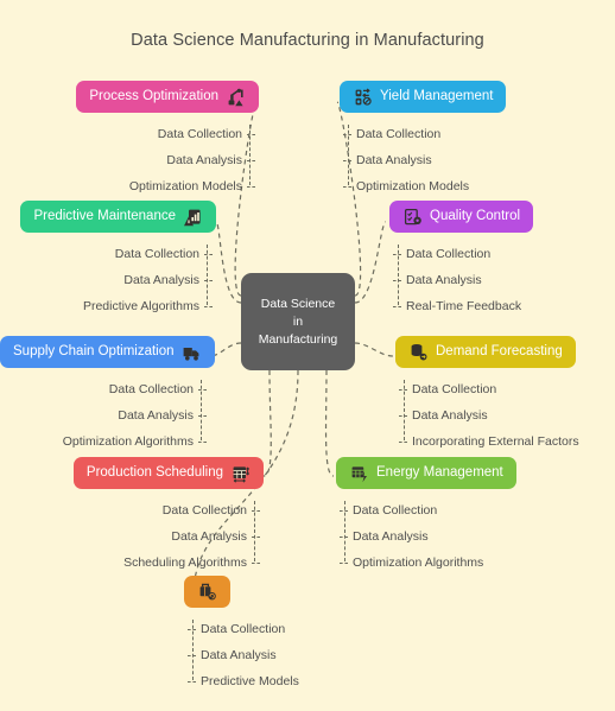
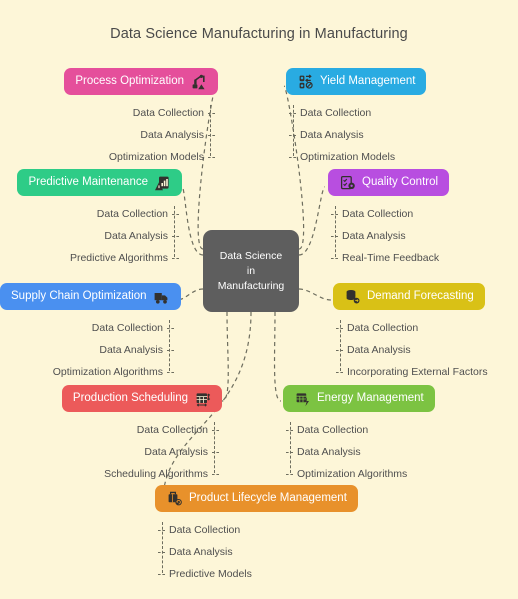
  Data Science Manufacturing in Manufacturing
  Data Science
  in
  Manufacturing
  Process Optimization
  Data Collection
  Data Analysis
  Optimization Models
  Predictive Maintenance
  Data Collection
  Data Analysis
  Predictive Algorithms
  Supply Chain Optimization
  Data Collection
  Data Analysis
  Optimization Algorithms
  Production Scheduling
  Data Collection
  Data Analysis
  Scheduling Algorithms
  Yield Management
  Data Collection
  Data Analysis
  Optimization Models
  Quality Control
  Data Collection
  Data Analysis
  Real-Time Feedback
  Demand Forecasting
  Data Collection
  Data Analysis
  Incorporating External Factors
  Energy Management
  Data Collection
  Data Analysis
  Optimization Algorithms
+ Product Lifecycle Management
  Data Collection
  Data Analysis
  Predictive Models
